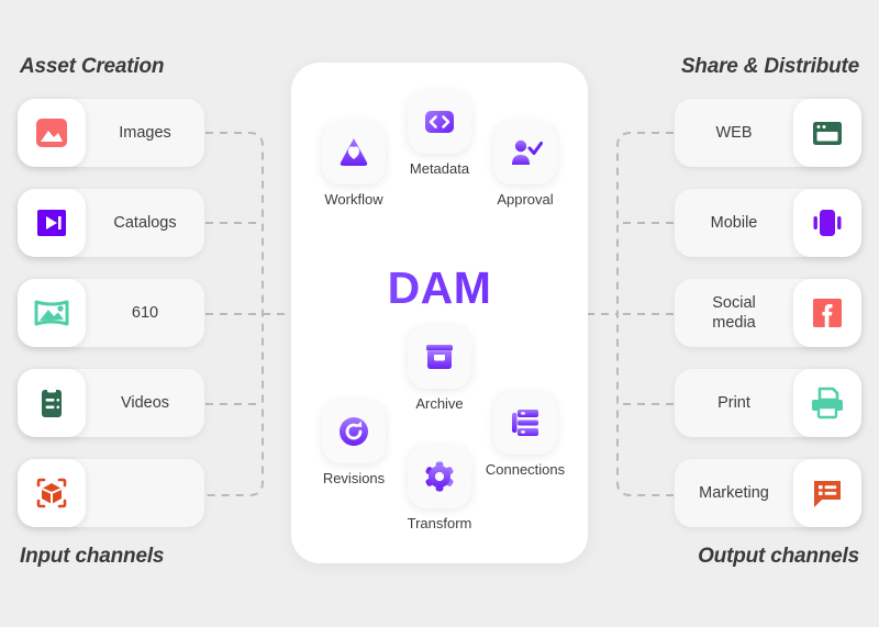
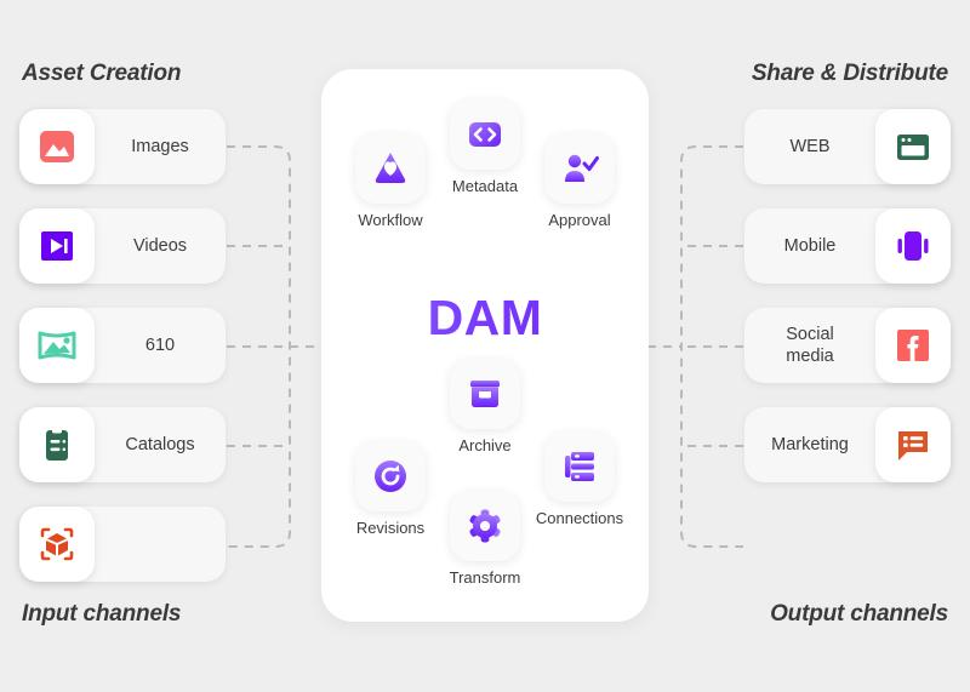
  Asset Creation
  Input channels
  Share & Distribute
  Output channels
  Images
- Catalogs
+ Videos
  610
- Videos
+ Catalogs
  Workflow
  Metadata
  Approval
  Archive
  Revisions
  Transform
  Connections
  DAM
  WEB
  Mobile
  Social
  media
- Print
  Marketing
